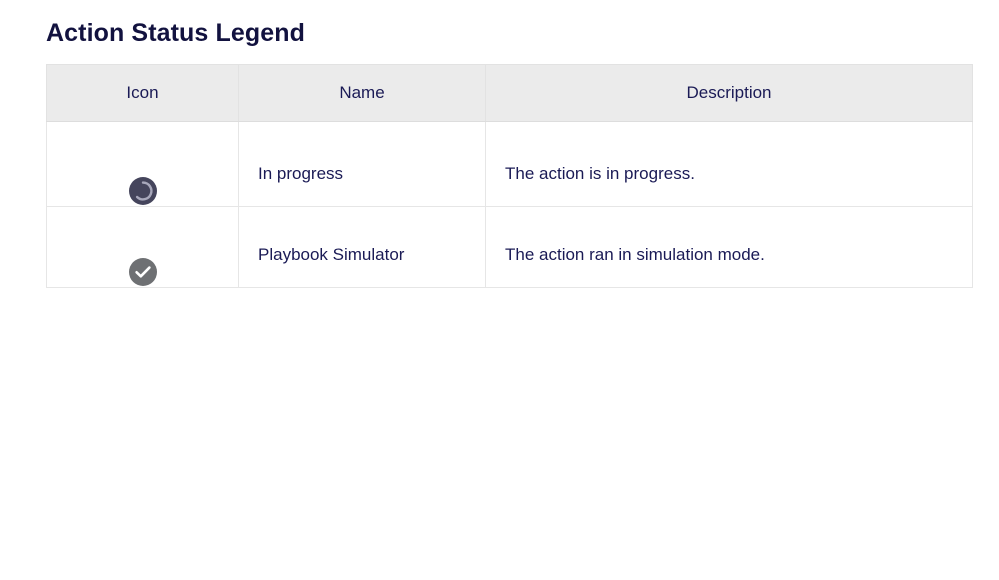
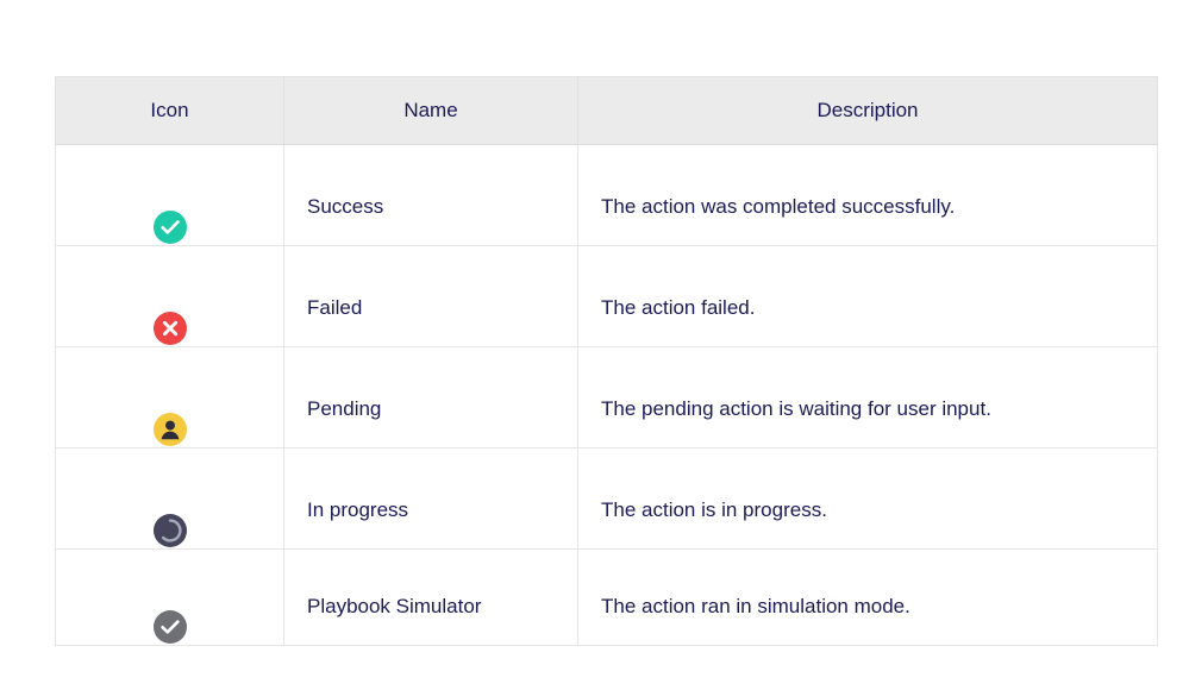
- Action Status Legend
  Icon	Name	Description
+ 	Success	The action was completed successfully.
+ 	Failed	The action failed.
+ 	Pending	The pending action is waiting for user input.
  	In progress	The action is in progress.
  	Playbook Simulator	The action ran in simulation mode.
